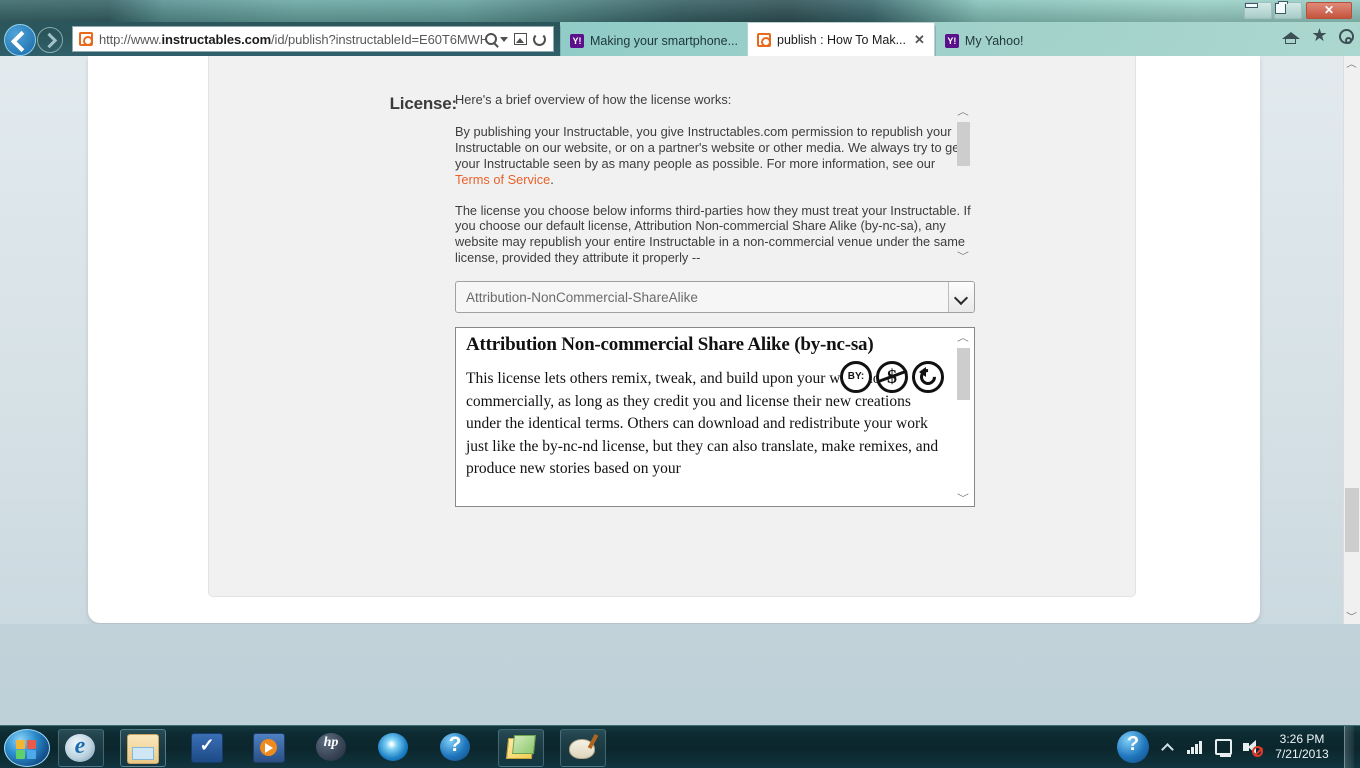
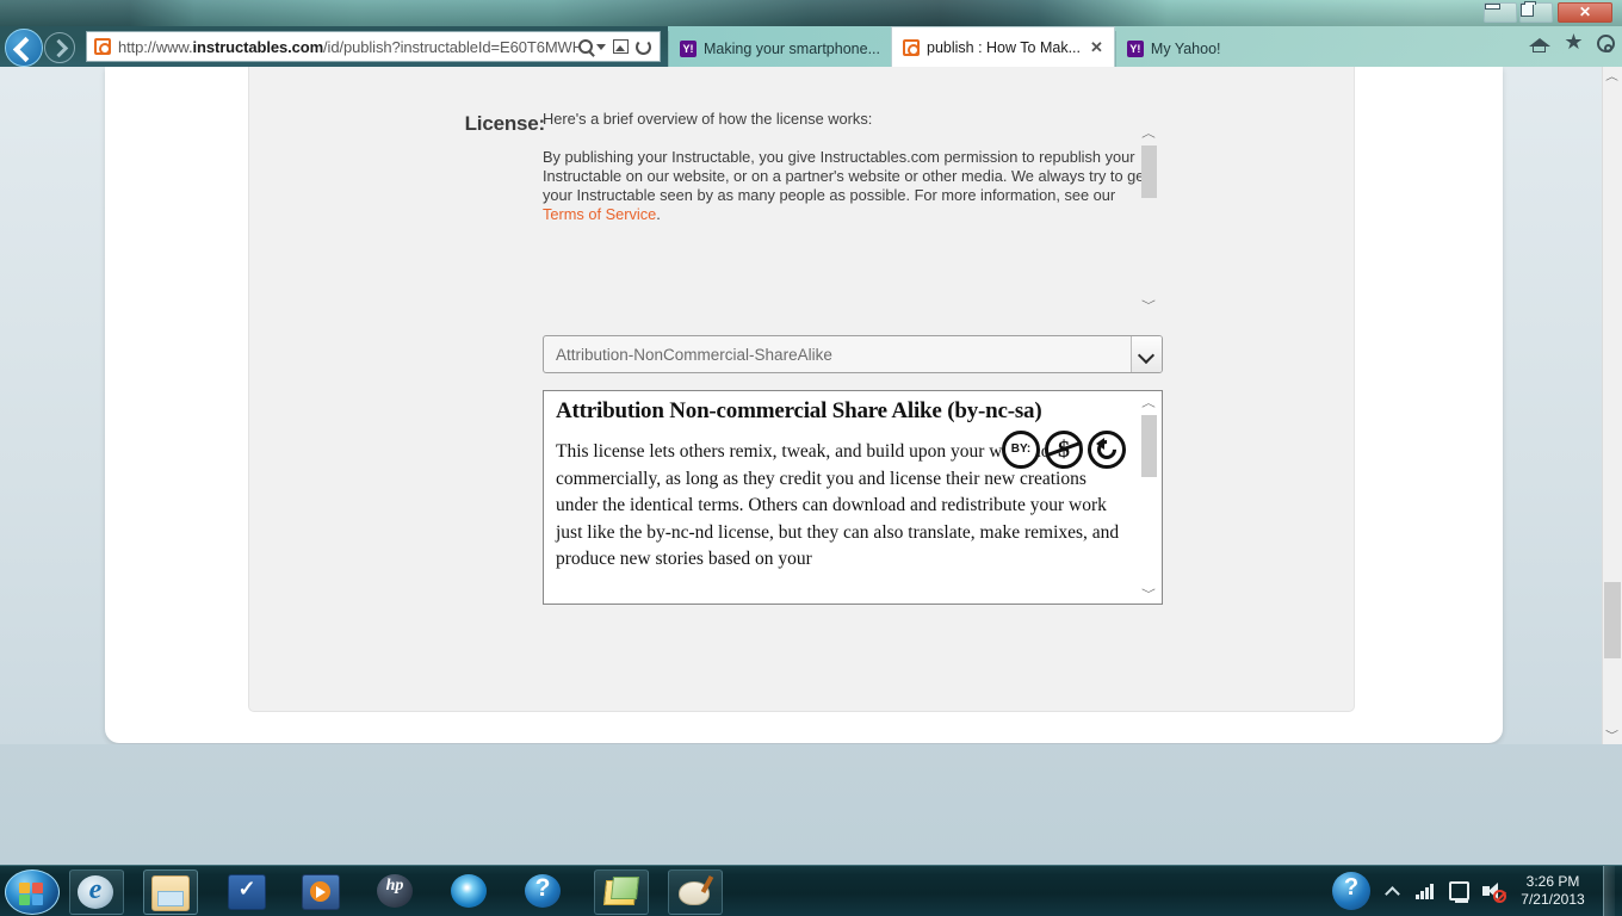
  ✕
  http://www.instructables.com/id/publish?instructableId=E60T6MW
  Y!
  Making your smartphone...
  publish : How To Mak...
  ✕
  Y!
  My Yahoo!
  ★
  License:
  Here's a brief overview of how the license works:
  By publishing your Instructable, you give Instructables.com permission to republish your Instructable on our website, or on a partner's website or other media. We always try to ge your Instructable seen by as many people as possible. For more information, see our Terms of Service.
- The license you choose below informs third-parties how they must treat your Instructable. If you choose our default license, Attribution Non-commercial Share Alike (by-nc-sa), any website may republish your entire Instructable in a non-commercial venue under the same license, provided they attribute it properly --
  ︿
  ﹀
  Attribution-NonCommercial-ShareAlike
  Attribution Non-commercial Share Alike (by-nc-sa)
  This license lets others remix, tweak, and build upon your wcommercially, as long as they credit you and license their new creations under the identical terms. Others can download and redistribute your work just like the by-nc-nd license, but they can also translate, make remixes, and produce new stories based on your
  ︿
  ﹀
  ︿
  ﹀
  3:26 PM
  7/21/2013
